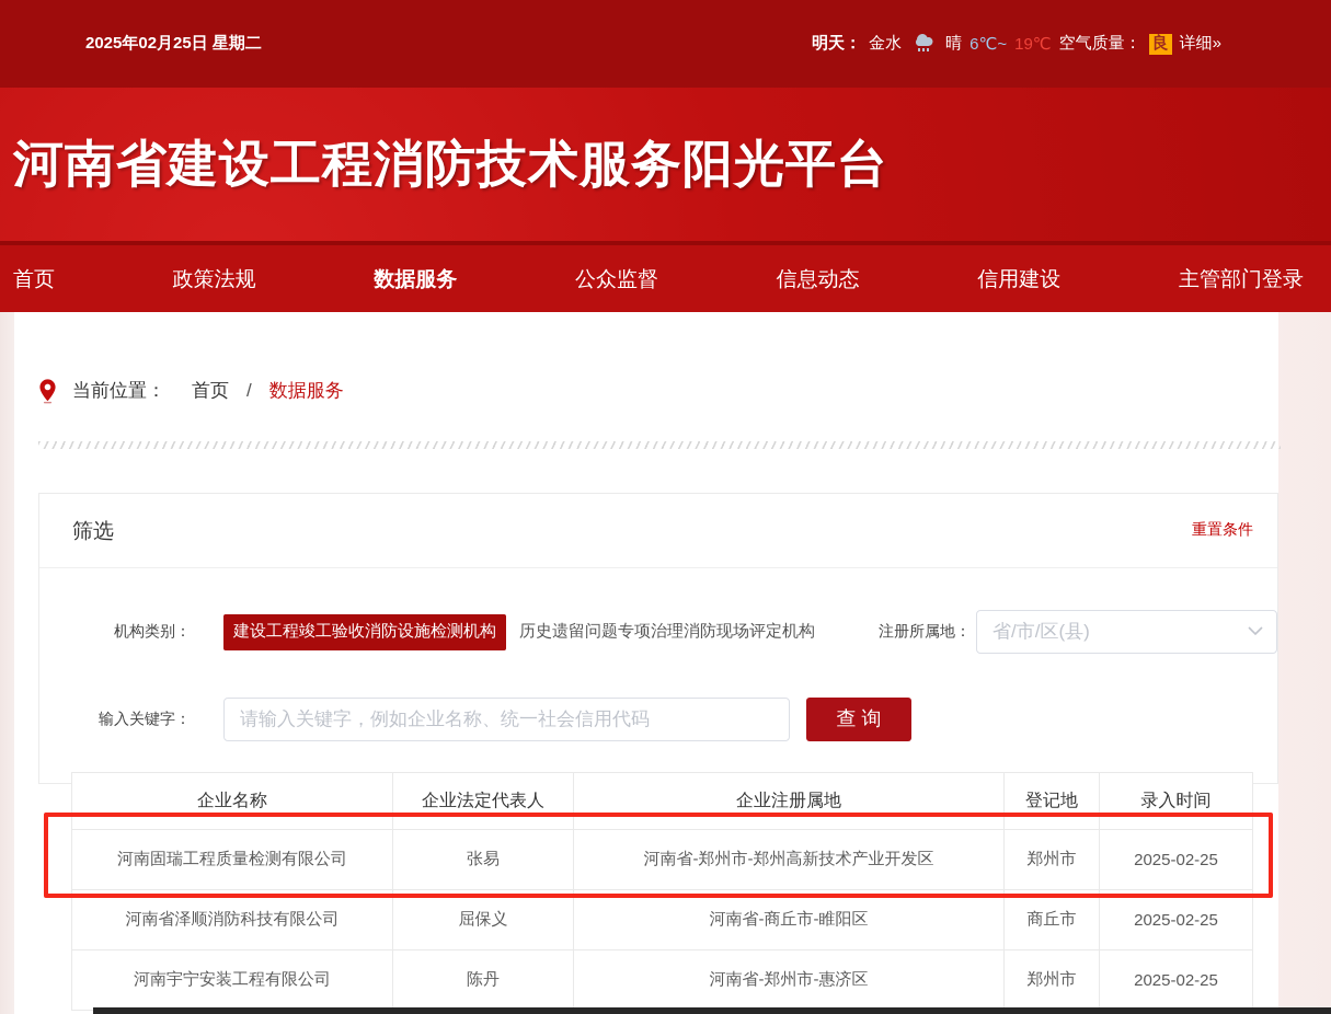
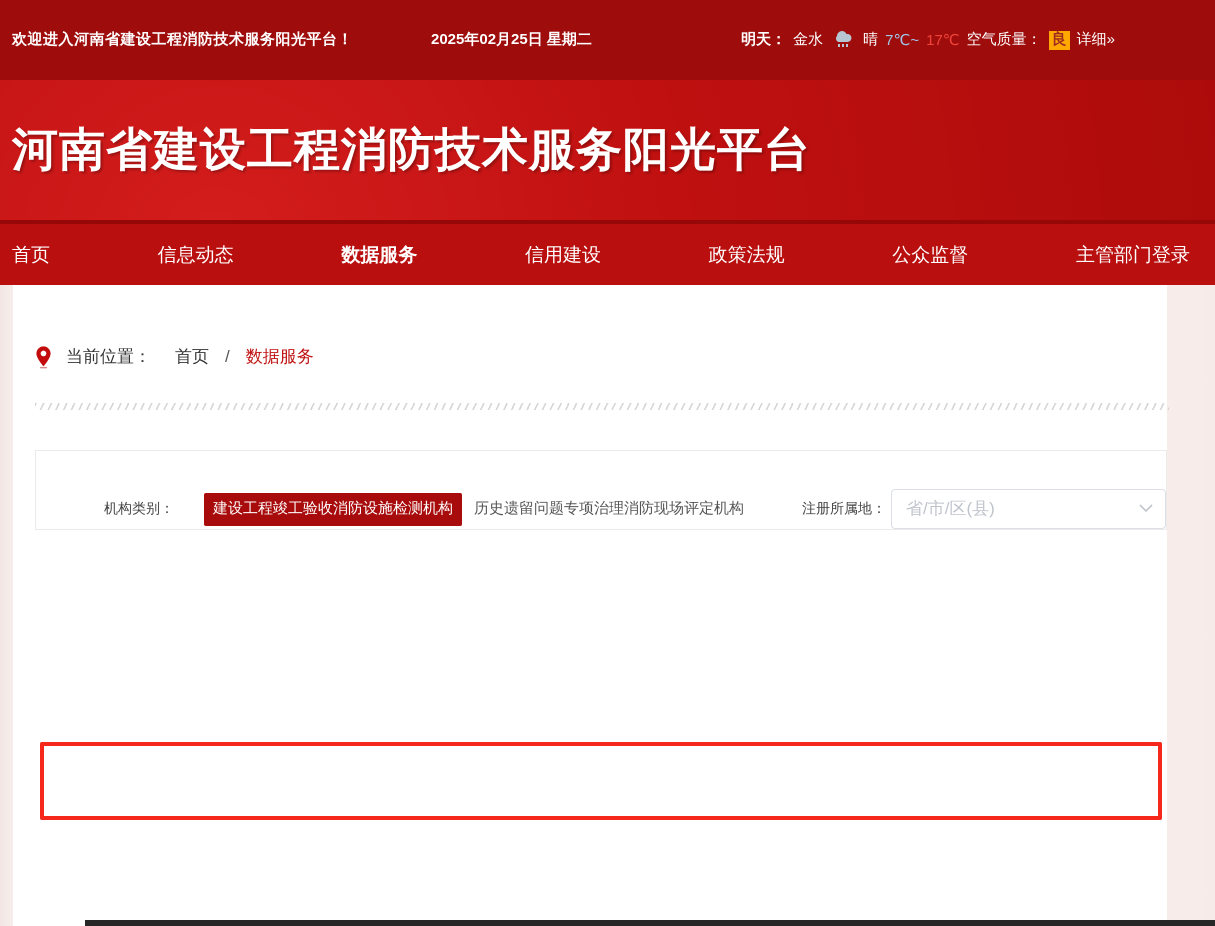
+ 欢迎进入河南省建设工程消防技术服务阳光平台！
  2025年02月25日 星期二
  明天：
  金水
  晴
- 6℃~
+ 7℃~
- 19℃
+ 17℃
  空气质量：
  良
  详细»
  河南省建设工程消防技术服务阳光平台
  首页
- 政策法规
+ 信息动态
  数据服务
- 公众监督
+ 信用建设
- 信息动态
+ 政策法规
- 信用建设
+ 公众监督
  主管部门登录
  当前位置：
  首页
  /
  数据服务
- 筛选
- 重置条件
  机构类别：
  建设工程竣工验收消防设施检测机构
  历史遗留问题专项治理消防现场评定机构
  注册所属地：
  省/市/区(县)
- 输入关键字：
- 请输入关键字，例如企业名称、统一社会信用代码
- 查 询
- 企业名称	企业法定代表人	企业注册属地	登记地	录入时间
- 河南固瑞工程质量检测有限公司	张易	河南省-郑州市-郑州高新技术产业开发区	郑州市	2025-02-25
- 河南省泽顺消防科技有限公司	屈保义	河南省-商丘市-睢阳区	商丘市	2025-02-25
- 河南宇宁安装工程有限公司	陈丹	河南省-郑州市-惠济区	郑州市	2025-02-25
